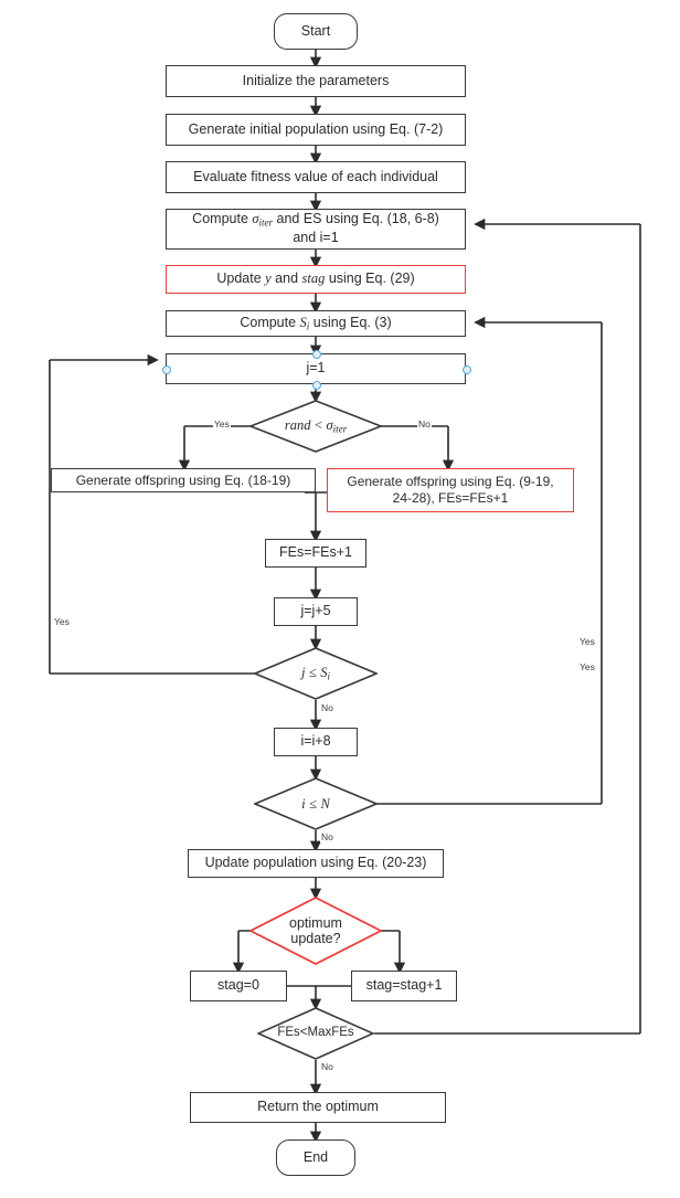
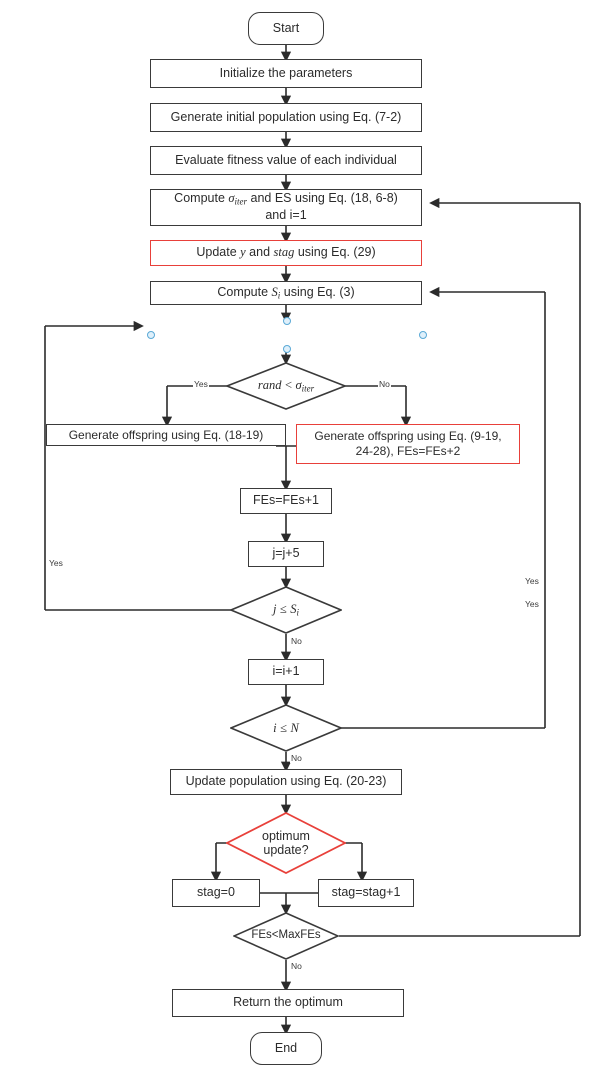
  Start
  Initialize the parameters
  Generate initial population using Eq. (7-2)
  Evaluate fitness value of each individual
  Compute σiter and ES using Eq. (18, 6-8)
  and i=1
  Update y and stag using Eq. (29)
  Compute Si using Eq. (3)
- j=1
  rand < σiter
  Yes
  No
  Generate offspring using Eq. (18-19)
  Generate offspring using Eq. (9-19,
- 24-28), FEs=FEs+1
+ 24-28), FEs=FEs+2
  FEs=FEs+1
  j=j+5
  j ≤ Si
  Yes
  No
- i=i+8
+ i=i+1
  i ≤ N
  Yes
  No
  Update population using Eq. (20-23)
  optimum
  update?
  stag=0
  stag=stag+1
  FEs<MaxFEs
  Yes
  No
  Return the optimum
  End
